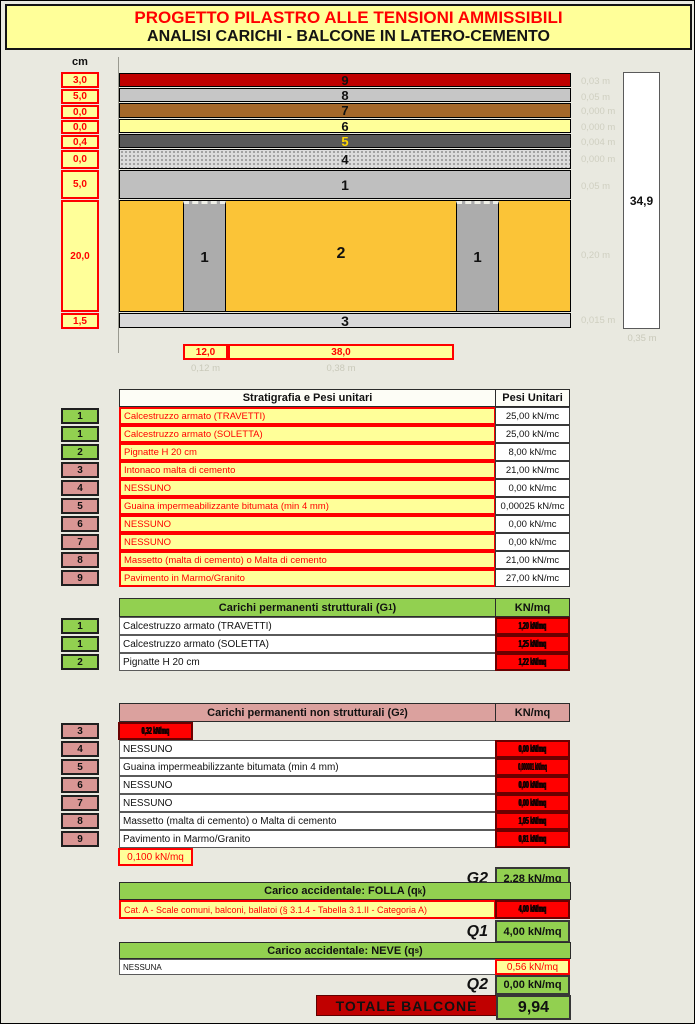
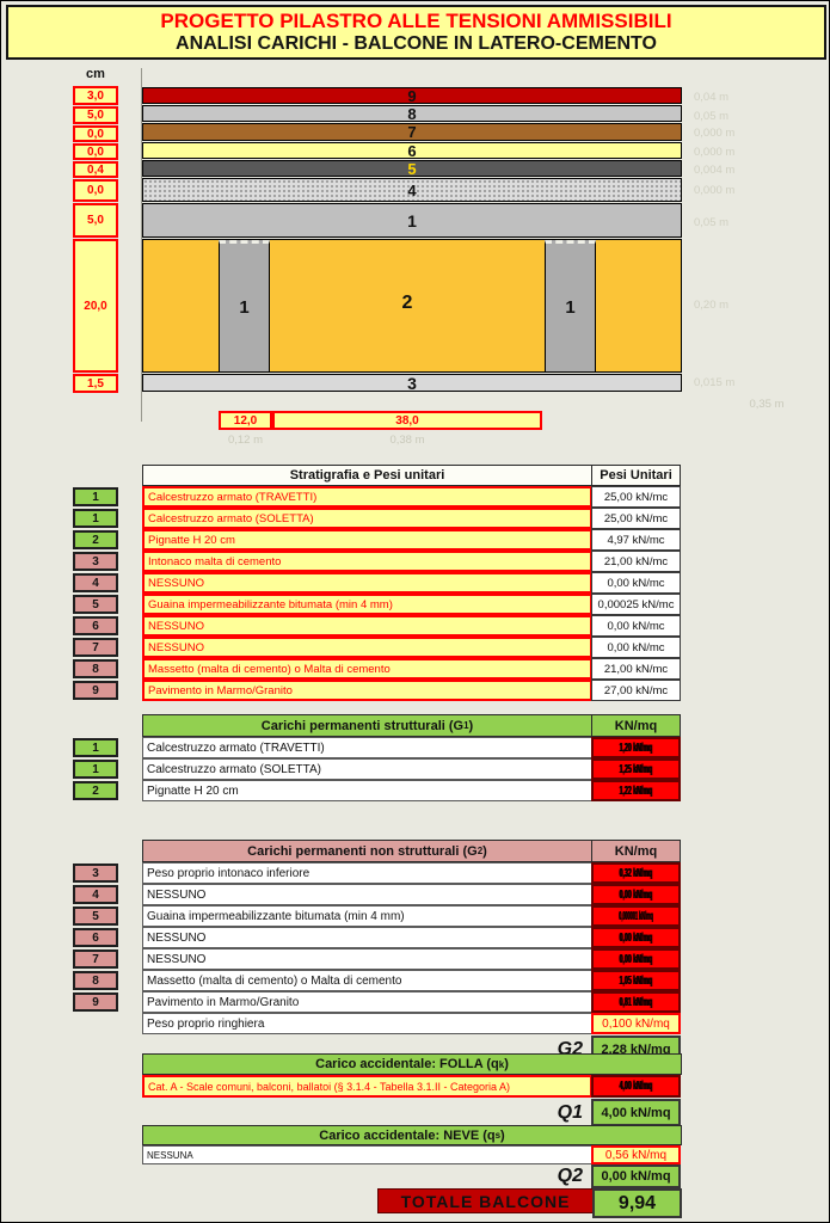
  PROGETTO PILASTRO ALLE TENSIONI AMMISSIBILI
  ANALISI CARICHI - BALCONE IN LATERO-CEMENTO
  cm
  3,0
  5,0
  0,0
  0,0
  0,4
  0,0
  5,0
  20,0
  1,5
  9
  8
  7
  6
  5
  4
  1
  1
  1
  2
  3
  12,0
  38,0
  0,12 m
  0,38 m
- 0,03 m
+ 0,04 m
  0,05 m
  0,000 m
  0,000 m
  0,004 m
  0,000 m
  0,05 m
  0,20 m
  0,015 m
- 34,9
  0,35 m
  Stratigrafia e Pesi unitari
  Pesi Unitari
  1
  1
  2
  3
  4
  5
  6
  7
  8
  9
  Calcestruzzo armato (TRAVETTI)
  25,00 kN/mc
  Calcestruzzo armato (SOLETTA)
  25,00 kN/mc
  Pignatte H 20 cm
- 8,00 kN/mc
+ 4,97 kN/mc
  Intonaco malta di cemento
  21,00 kN/mc
  NESSUNO
  0,00 kN/mc
  Guaina impermeabilizzante bitumata (min 4 mm)
  0,00025 kN/mc
  NESSUNO
  0,00 kN/mc
  NESSUNO
  0,00 kN/mc
  Massetto (malta di cemento) o Malta di cemento
  21,00 kN/mc
  Pavimento in Marmo/Granito
  27,00 kN/mc
  Carichi permanenti strutturali (G
  1
  )
  KN/mq
  1
  1
  2
  Calcestruzzo armato (TRAVETTI)
  1,20 kN/mq
  Calcestruzzo armato (SOLETTA)
  1,25 kN/mq
  Pignatte H 20 cm
  1,22 kN/mq
  Carichi permanenti non strutturali (G
  2
  )
  KN/mq
  3
  4
  5
  6
  7
  8
  9
+ Peso proprio intonaco inferiore
  0,32 kN/mq
  NESSUNO
  0,00 kN/mq
  Guaina impermeabilizzante bitumata (min 4 mm)
  0,000001 kN/mq
  NESSUNO
  0,00 kN/mq
  NESSUNO
  0,00 kN/mq
  Massetto (malta di cemento) o Malta di cemento
  1,05 kN/mq
  Pavimento in Marmo/Granito
  0,81 kN/mq
+ Peso proprio ringhiera
  0,100 kN/mq
  G2
  2,28 kN/mq
  Carico accidentale: FOLLA (q
  k
  )
  Cat. A - Scale comuni, balconi, ballatoi (§ 3.1.4 - Tabella 3.1.II - Categoria A)
  4,00 kN/mq
  Q1
  4,00 kN/mq
  Carico accidentale: NEVE (q
  s
  )
  NESSUNA
  0,56 kN/mq
  Q2
  0,00 kN/mq
  TOTALE BALCONE
  9,94
